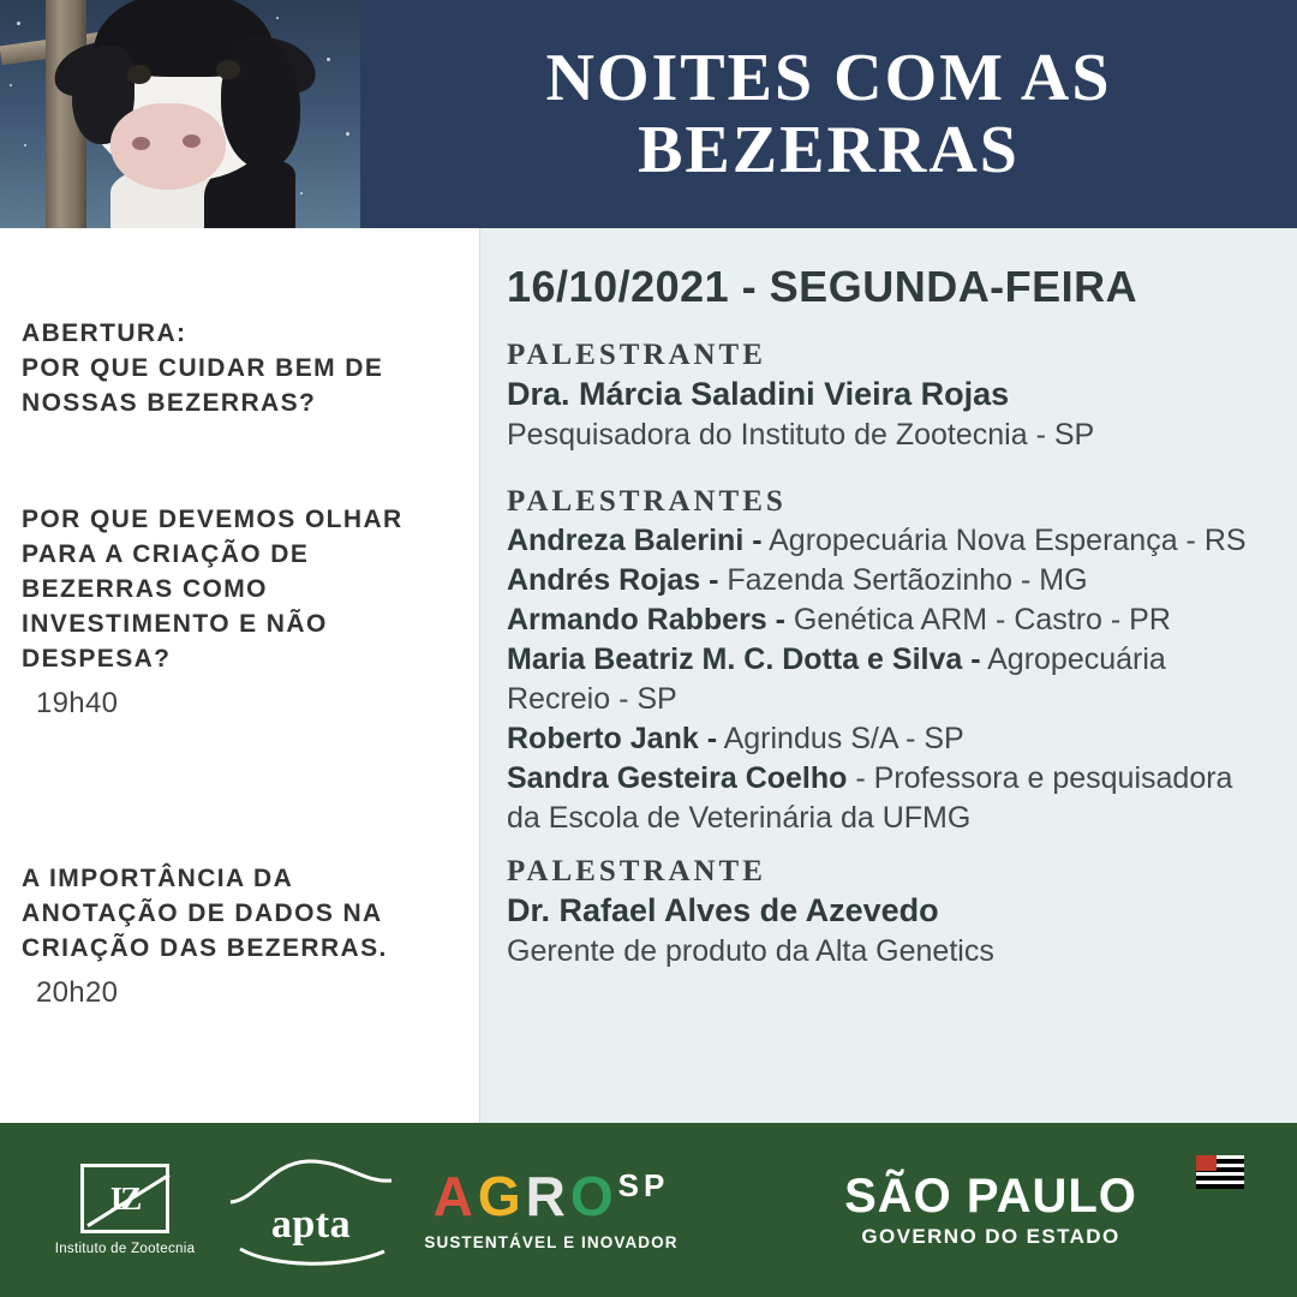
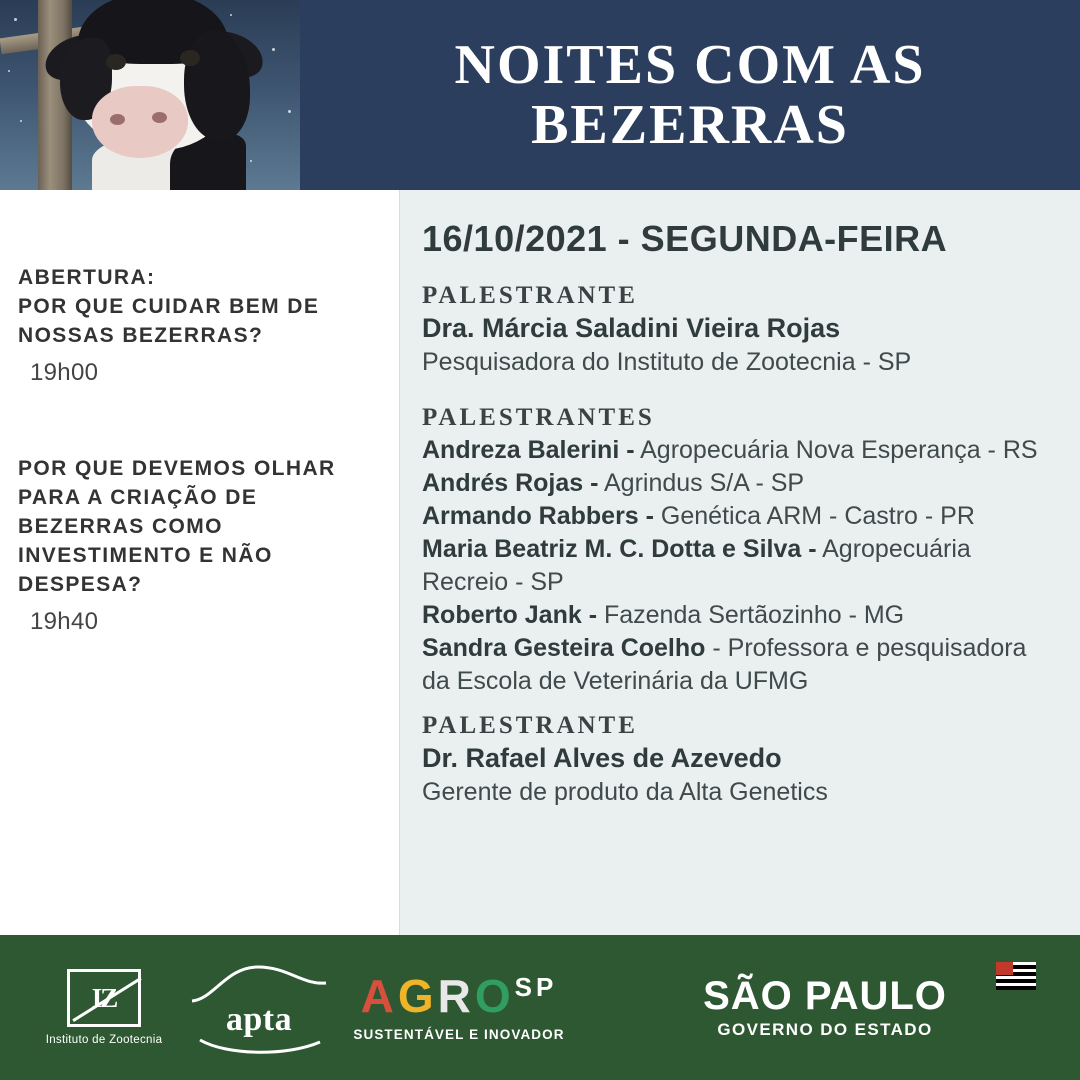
  NOITES COM AS
  BEZERRAS
  ABERTURA:
  POR QUE CUIDAR BEM DE NOSSAS BEZERRAS?
+ 19h00
  POR QUE DEVEMOS OLHAR PARA A CRIAÇÃO DE BEZERRAS COMO INVESTIMENTO E NÃO DESPESA?
  19h40
- A IMPORTÂNCIA DA ANOTAÇÃO DE DADOS NA CRIAÇÃO DAS BEZERRAS.
- 20h20
  16/10/2021 - SEGUNDA-FEIRA
  PALESTRANTE
  Dra. Márcia Saladini Vieira Rojas
  Pesquisadora do Instituto de Zootecnia - SP
  PALESTRANTES
  Andreza Balerini - Agropecuária Nova Esperança - RS
- Andrés Rojas - Fazenda Sertãozinho - MG
+ Andrés Rojas - Agrindus S/A - SP
  Armando Rabbers - Genética ARM - Castro - PR
  Maria Beatriz M. C. Dotta e Silva - Agropecuária Recreio - SP
- Roberto Jank - Agrindus S/A - SP
+ Roberto Jank - Fazenda Sertãozinho - MG
  Sandra Gesteira Coelho - Professora e pesquisadora da Escola de Veterinária da UFMG
  PALESTRANTE
  Dr. Rafael Alves de Azevedo
  Gerente de produto da Alta Genetics
  IZ
  Instituto de Zootecnia
  apta
  AGROSP
  SUSTENTÁVEL E INOVADOR
  SÃO PAULO
  GOVERNO DO ESTADO
